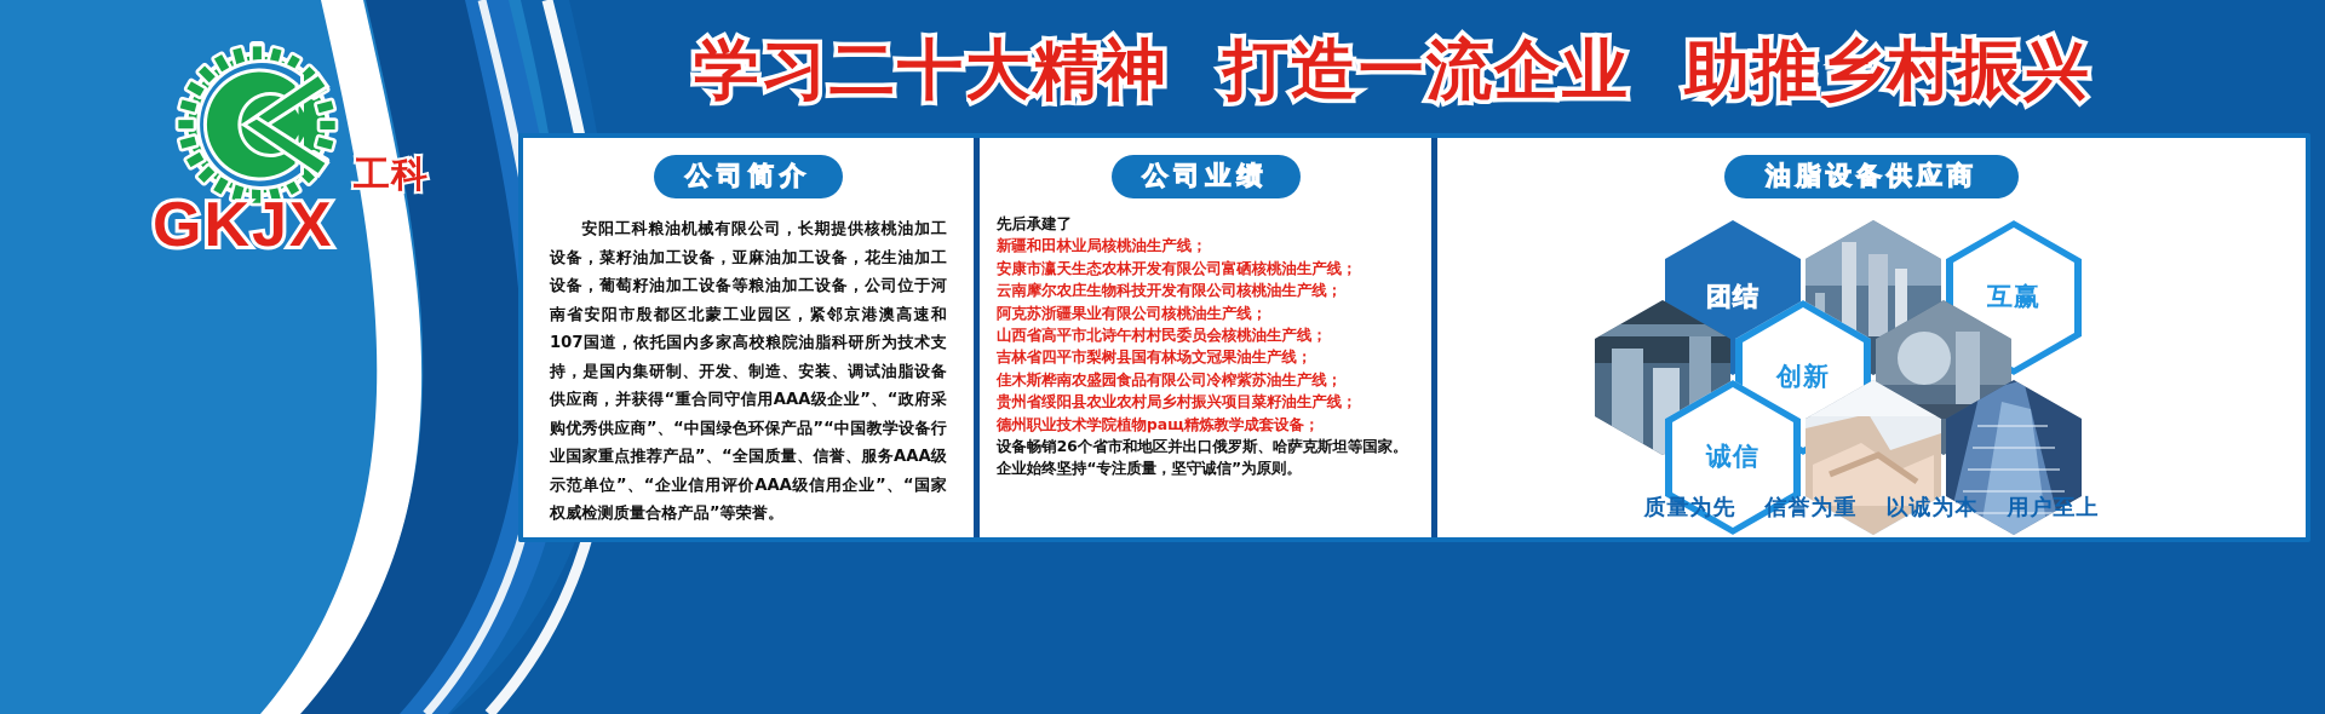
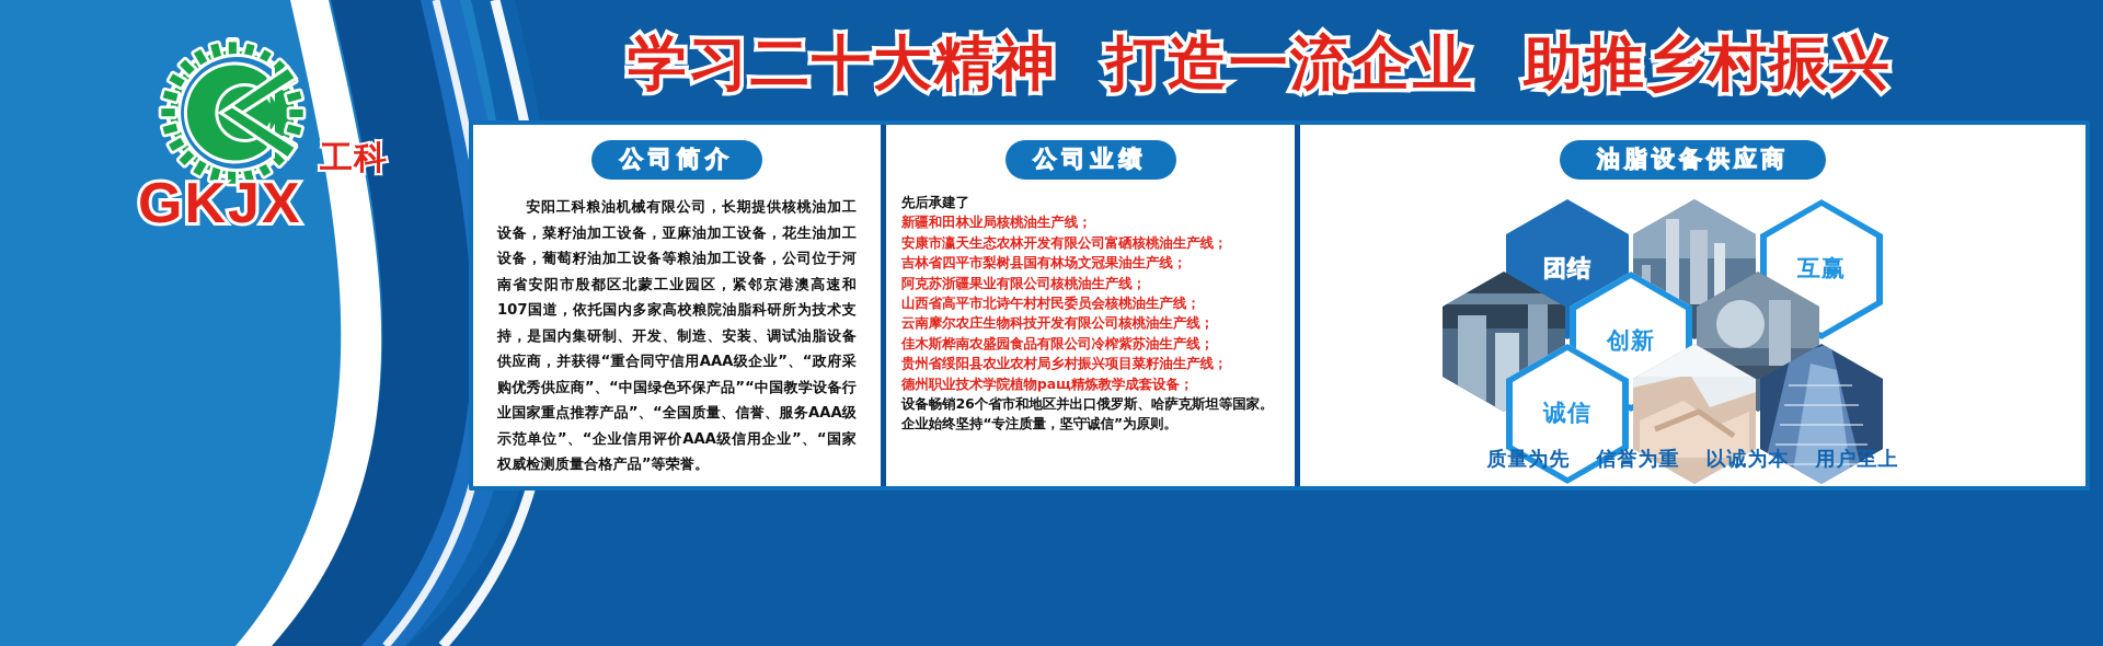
  工科
  GKJX
  学习二十大精神 打造一流企业 助推乡村振兴
  公司简介
  安阳工科粮油机械有限公司，长期提供核桃油加工设备，菜籽油加工设备，亚麻油加工设备，花生油加工设备，葡萄籽油加工设备等粮油加工设备，公司位于河南省安阳市殷都区北蒙工业园区，紧邻京港澳高速和107国道，依托国内多家高校粮院油脂科研所为技术支持，是国内集研制、开发、制造、安装、调试油脂设备供应商，并获得“重合同守信用AAA级企业”、“政府采购优秀供应商”、“中国绿色环保产品”“中国教学设备行业国家重点推荐产品”、“全国质量、信誉、服务AAA级示范单位”、“企业信用评价AAA级信用企业”、“国家权威检测质量合格产品”等荣誉。
  公司业绩
  先后承建了
  新疆和田林业局核桃油生产线；
  安康市瀛天生态农林开发有限公司富硒核桃油生产线；
- 云南摩尔农庄生物科技开发有限公司核桃油生产线；
+ 吉林省四平市梨树县国有林场文冠果油生产线；
  阿克苏浙疆果业有限公司核桃油生产线；
  山西省高平市北诗午村村民委员会核桃油生产线；
- 吉林省四平市梨树县国有林场文冠果油生产线；
+ 云南摩尔农庄生物科技开发有限公司核桃油生产线；
  佳木斯桦南农盛园食品有限公司冷榨紫苏油生产线；
  贵州省绥阳县农业农村局乡村振兴项目菜籽油生产线；
  德州职业技术学院植物ращ精炼教学成套设备；
  设备畅销26个省市和地区并出口俄罗斯、哈萨克斯坦等国家。
  企业始终坚持“专注质量，坚守诚信”为原则。
  油脂设备供应商
  团结
  互赢
  创新
  诚信
  质量为先 信誉为重 以诚为本 用户至上
